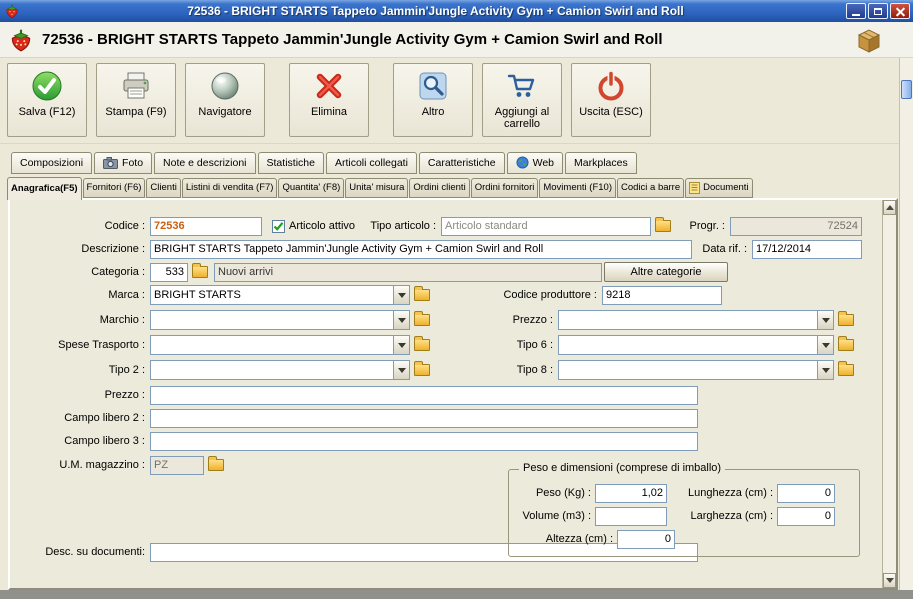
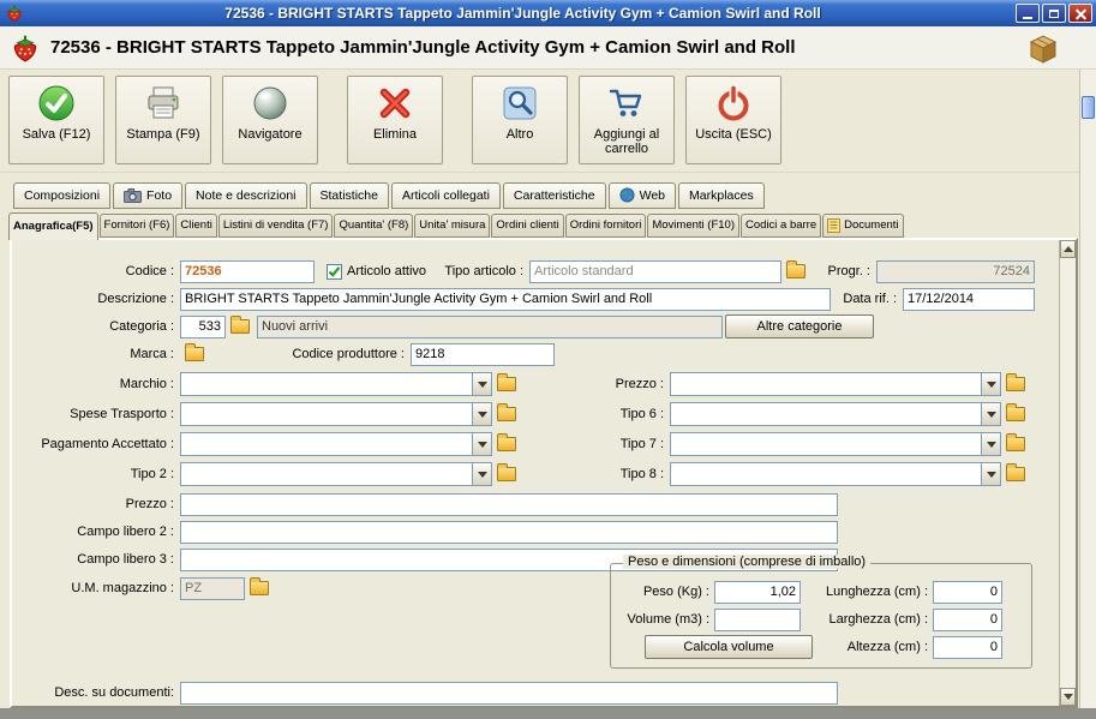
  72536 - BRIGHT STARTS Tappeto Jammin'Jungle Activity Gym + Camion Swirl and Roll
  72536 - BRIGHT STARTS Tappeto Jammin'Jungle Activity Gym + Camion Swirl and Roll
  Salva (F12)
  Stampa (F9)
  Navigatore
  Elimina
  Altro
  Aggiungi al carrello
  Uscita (ESC)
  Composizioni
  Foto
  Note e descrizioni
  Statistiche
  Articoli collegati
  Caratteristiche
  Web
  Markplaces
  Anagrafica(F5)
  Fornitori (F6)
  Clienti
  Listini di vendita (F7)
  Quantita' (F8)
  Unita' misura
  Ordini clienti
  Ordini fornitori
  Movimenti (F10)
  Codici a barre
  Documenti
  Codice :
  72536
  Articolo attivo
  Tipo articolo :
  Articolo standard
  Progr. :
  72524
  Descrizione :
  BRIGHT STARTS Tappeto Jammin'Jungle Activity Gym + Camion Swirl and Roll
  Data rif. :
  17/12/2014
  Categoria :
  533
  Nuovi arrivi
  Altre categorie
  Marca :
- BRIGHT STARTS
  Codice produttore :
  9218
  Marchio :
  Prezzo :
  Spese Trasporto :
  Tipo 6 :
+ Pagamento Accettato :
+ Tipo 7 :
  Tipo 2 :
  Tipo 8 :
  Prezzo :
  Campo libero 2 :
  Campo libero 3 :
  U.M. magazzino :
  PZ
  Desc. su documenti:
  Peso e dimensioni (comprese di imballo)
  Peso (Kg) :
  1,02
  Lunghezza (cm) :
  0
  Volume (m3) :
  Larghezza (cm) :
  0
+ Calcola volume
  Altezza (cm) :
  0
